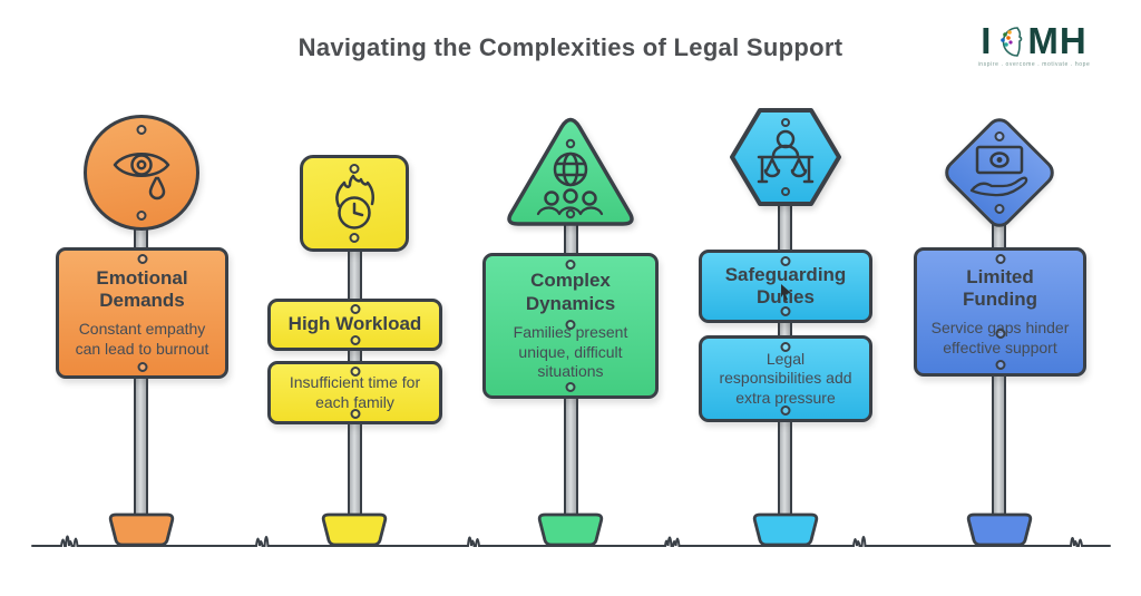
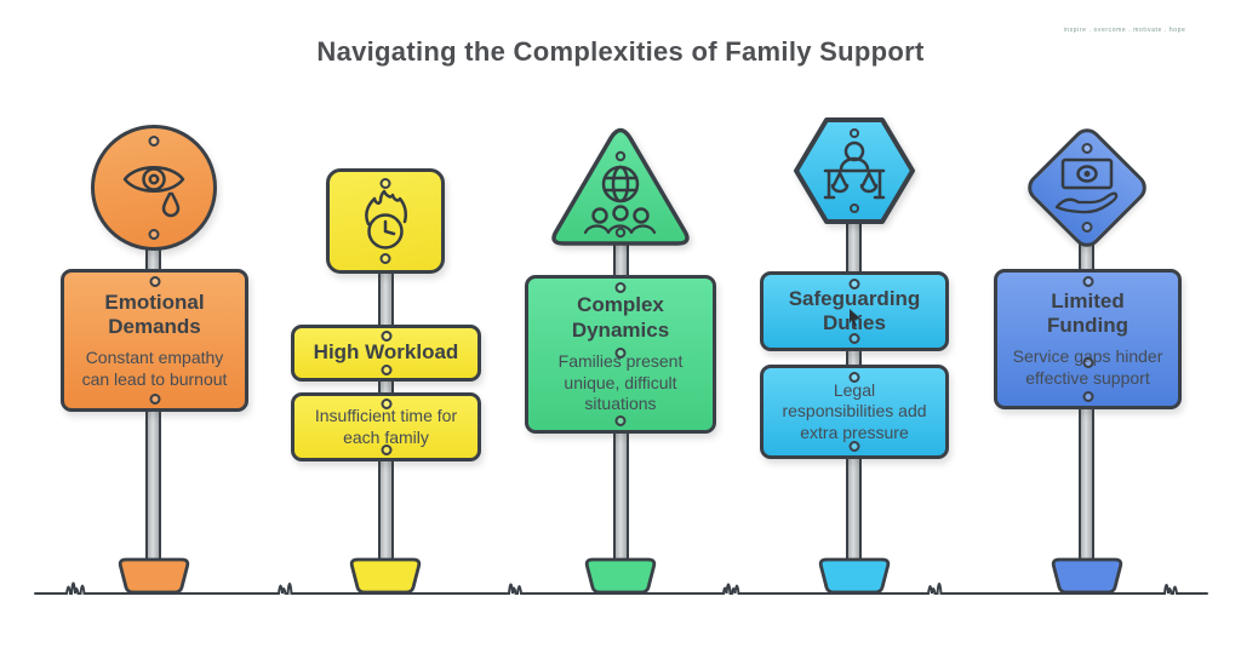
- Navigating the Complexities of Legal Support
+ Navigating the Complexities of Family Support
- I
- MH
  Emotional
  Demands
  Constant empathy
  can lead to burnout
  High Workload
  Insufficient time for
  each family
  Complex
  Dynamics
  Families present
  unique, difficult
  situations
  Safeguarding
  Duies
  Legal
  responsibilities add
  extra pressure
  Limited
  Funding
  Service gaps hinder
  effective support
